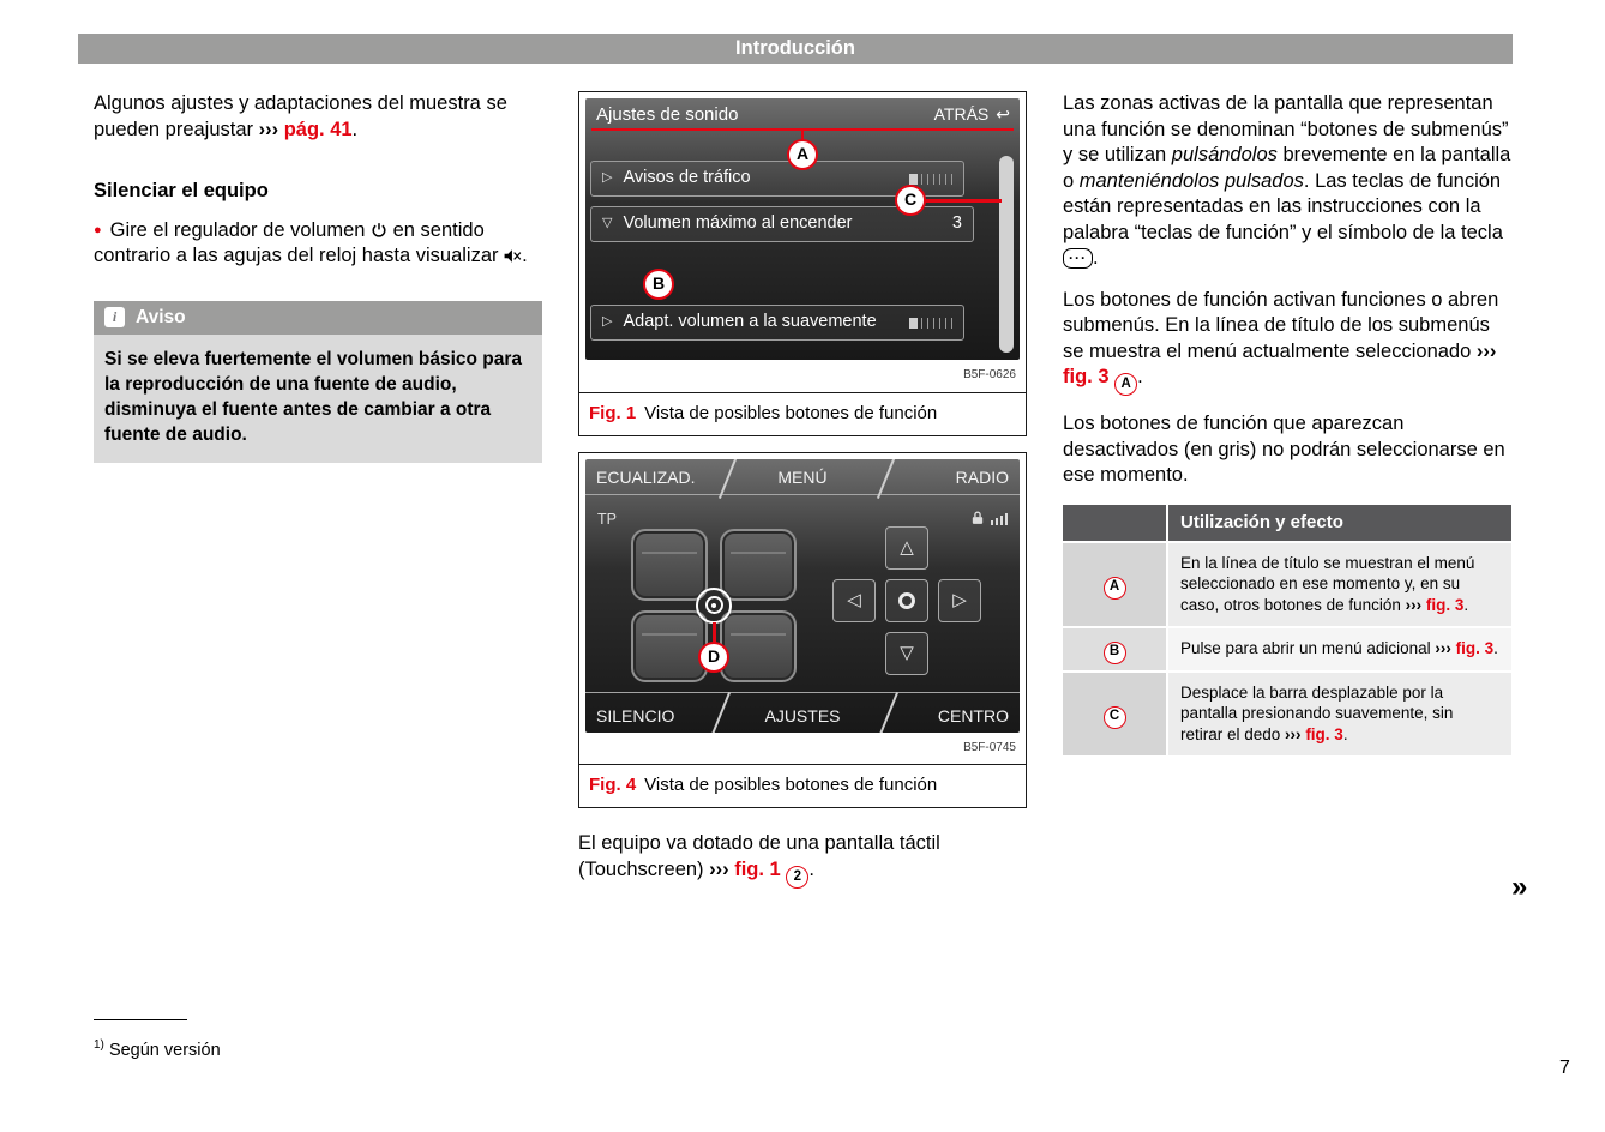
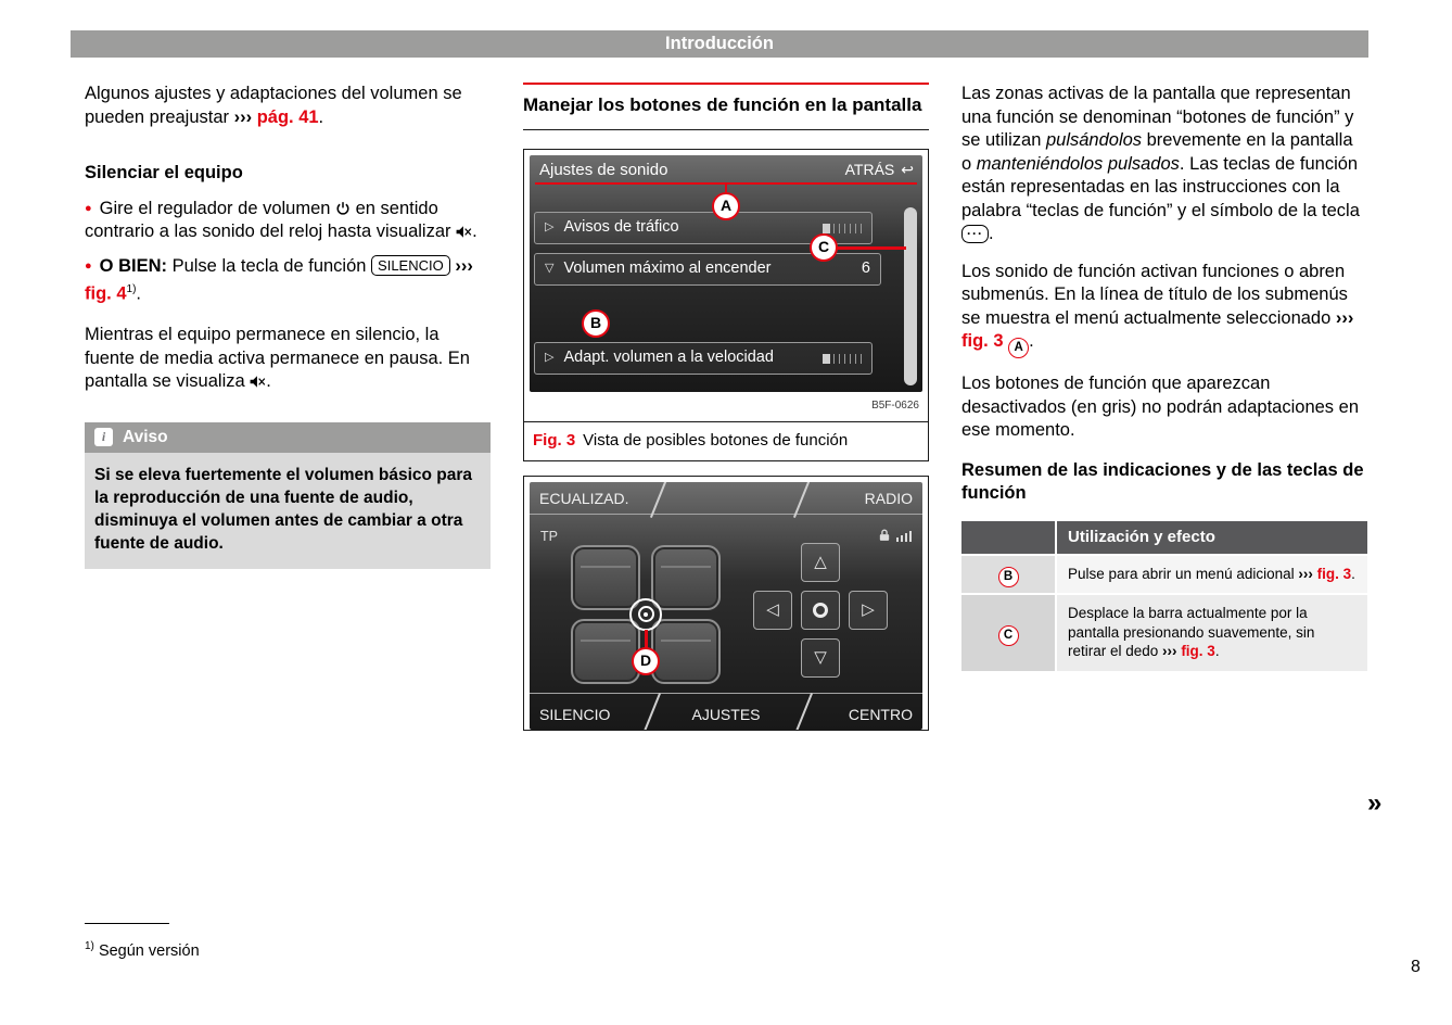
  Introducción
- Algunos ajustes y adaptaciones del muestra se pueden preajustar ››› pág. 41.
+ Algunos ajustes y adaptaciones del volumen se pueden preajustar ››› pág. 41.
  Silenciar el equipo
- ● Gire el regulador de volumen en sentido contrario a las agujas del reloj hasta visualizar .
+ ● Gire el regulador de volumen en sentido contrario a las sonido del reloj hasta visualizar .
+ ● O BIEN: Pulse la tecla de función SILENCIO ››› fig. 41).
+ Mientras el equipo permanece en silencio, la fuente de media activa permanece en pausa. En pantalla se visualiza .
  i
  Aviso
- Si se eleva fuertemente el volumen básico para la reproducción de una fuente de audio, disminuya el fuente antes de cambiar a otra fuente de audio.
+ Si se eleva fuertemente el volumen básico para la reproducción de una fuente de audio, disminuya el volumen antes de cambiar a otra fuente de audio.
+ Manejar los botones de función en la pantalla
  Ajustes de sonido
  ATRÁS
  ↩
  A
  ▷
  Avisos de tráfico
  C
  ▽
  Volumen máximo al encender
- 3
+ 6
  B
  ▷
- Adapt. volumen a la suavemente
+ Adapt. volumen a la velocidad
  B5F-0626
- Fig. 1 Vista de posibles botones de función
+ Fig. 3 Vista de posibles botones de función
  ECUALIZAD.
- MENÚ
  RADIO
  TP
  D
  △
  ◁
  ▷
  ▽
  SILENCIO
  AJUSTES
  CENTRO
- B5F-0745
- Fig. 4 Vista de posibles botones de función
- El equipo va dotado de una pantalla táctil (Touchscreen) ››› fig. 1 2.
- Las zonas activas de la pantalla que representan una función se denominan “botones de submenús” y se utilizan pulsándolos brevemente en la pantalla o manteniéndolos pulsados. Las teclas de función están representadas en las instrucciones con la palabra “teclas de función” y el símbolo de la tecla ··· .
+ Las zonas activas de la pantalla que representan una función se denominan “botones de función” y se utilizan pulsándolos brevemente en la pantalla o manteniéndolos pulsados. Las teclas de función están representadas en las instrucciones con la palabra “teclas de función” y el símbolo de la tecla ··· .
- Los botones de función activan funciones o abren submenús. En la línea de título de los submenús se muestra el menú actualmente seleccionado ››› fig. 3 A.
+ Los sonido de función activan funciones o abren submenús. En la línea de título de los submenús se muestra el menú actualmente seleccionado ››› fig. 3 A.
- Los botones de función que aparezcan desactivados (en gris) no podrán seleccionarse en ese momento.
+ Los botones de función que aparezcan desactivados (en gris) no podrán adaptaciones en ese momento.
+ Resumen de las indicaciones y de las teclas de función
  	Utilización y efecto
- A	En la línea de título se muestran el menú seleccionado en ese momento y, en su caso, otros botones de función ››› fig. 3.
  B	Pulse para abrir un menú adicional ››› fig. 3.
- C	Desplace la barra desplazable por la pantalla presionando suavemente, sin retirar el dedo ››› fig. 3.
+ C	Desplace la barra actualmente por la pantalla presionando suavemente, sin retirar el dedo ››› fig. 3.
  »
  1) Según versión
- 7
+ 8
